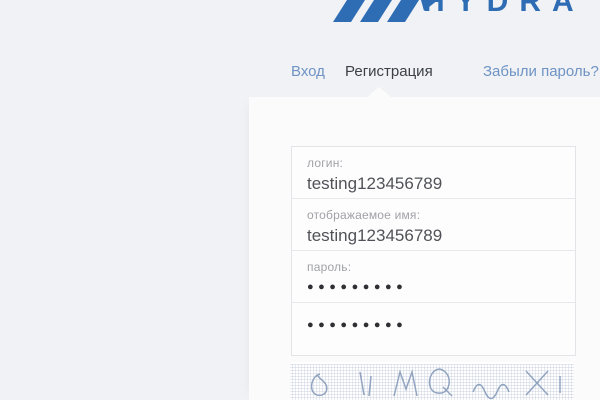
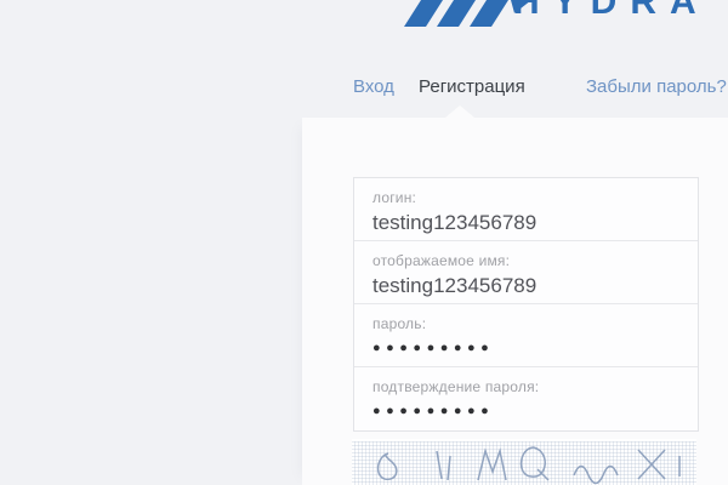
  HYDRA
  Вход
  Регистрация
  Забыли пароль?
  логин:
  testing123456789
  отображаемое имя:
  testing123456789
  пароль:
  ●●●●●●●●●
+ подтверждение пароля:
  ●●●●●●●●●
